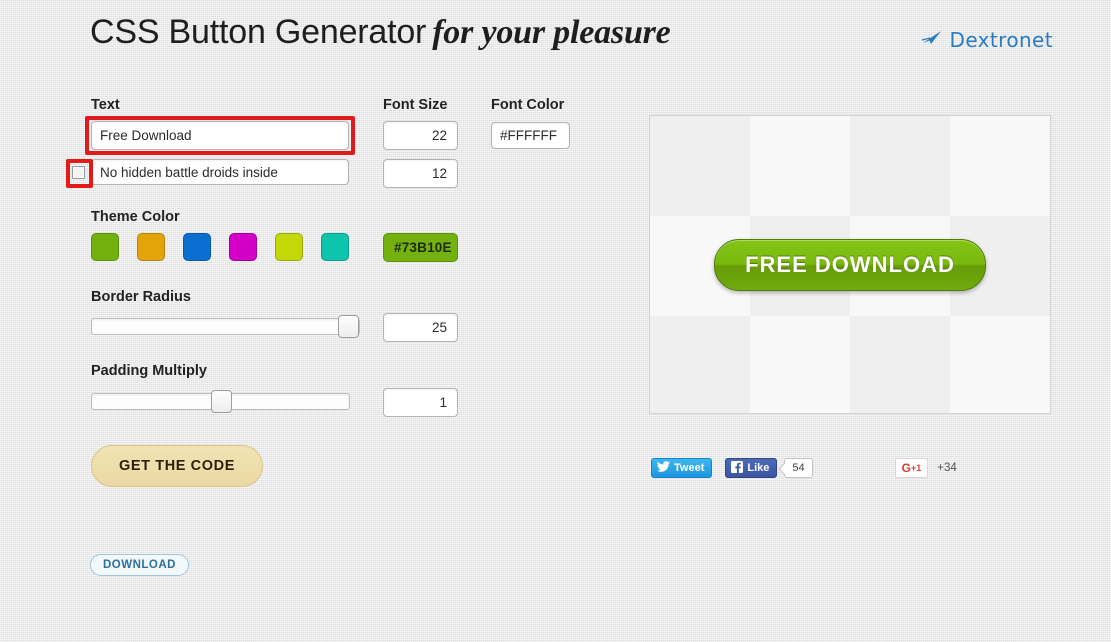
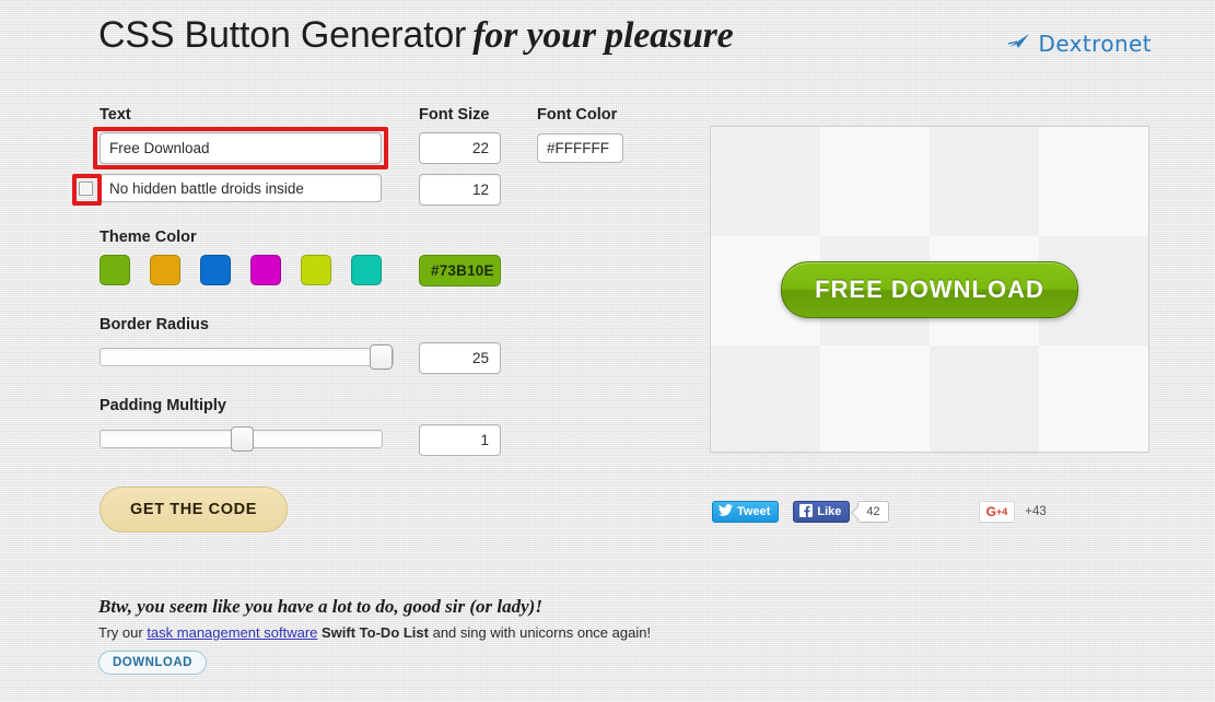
  CSS Button Generator for your pleasure
  Dextronet
  Text
  Free Download
  No hidden battle droids inside
  Font Size
  22
  12
  Font Color
  #FFFFFF
  Theme Color
  #73B10E
  Border Radius
  25
  Padding Multiply
  1
  GET THE CODE
  FREE DOWNLOAD
  Tweet
  Like
- 54
+ 42
  G
- +1
+ +4
- +34
+ +43
+ Btw, you seem like you have a lot to do, good sir (or lady)!
+ Try our task management software Swift To-Do List and sing with unicorns once again!
  DOWNLOAD
